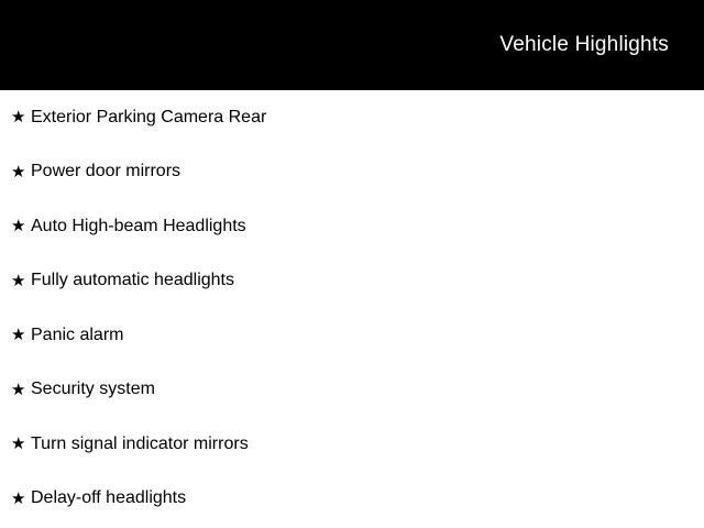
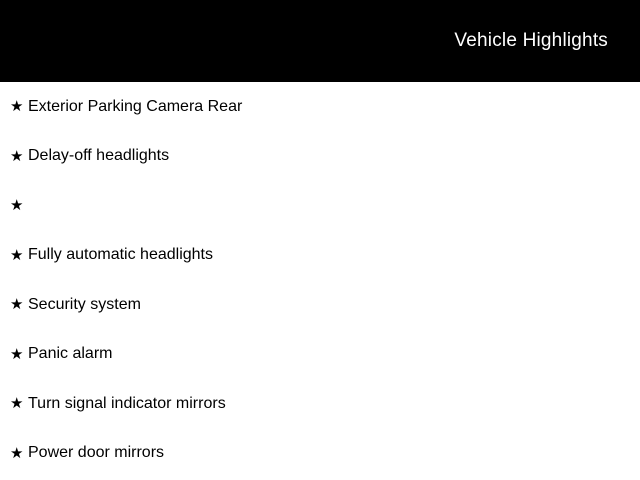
  Vehicle Highlights
  ★
  Exterior Parking Camera Rear
  ★
- Power door mirrors
+ Delay-off headlights
  ★
- Auto High-beam Headlights
  ★
  Fully automatic headlights
  ★
- Panic alarm
+ Security system
  ★
- Security system
+ Panic alarm
  ★
  Turn signal indicator mirrors
  ★
- Delay-off headlights
+ Power door mirrors
